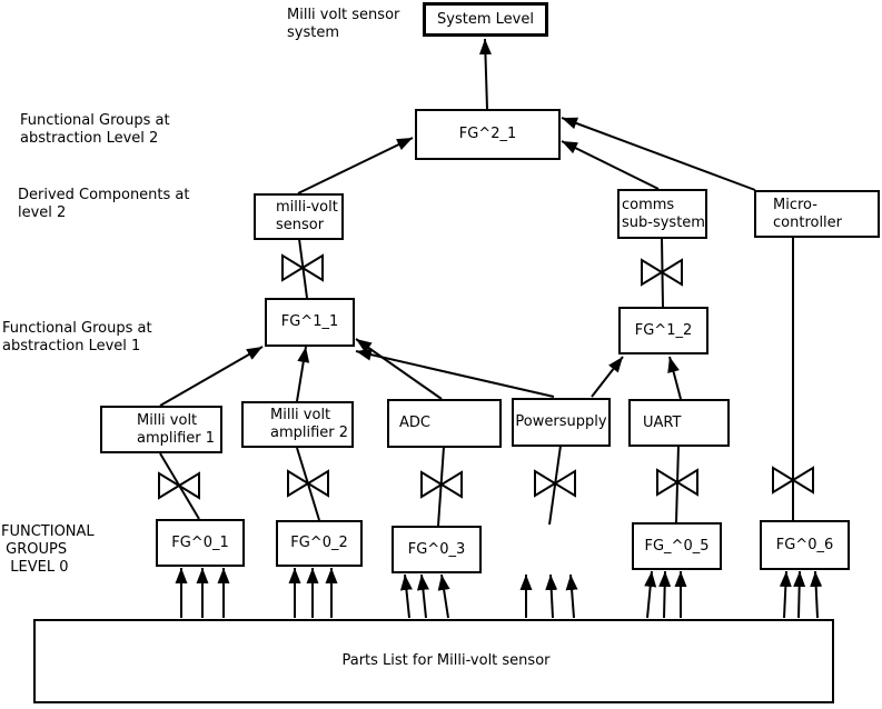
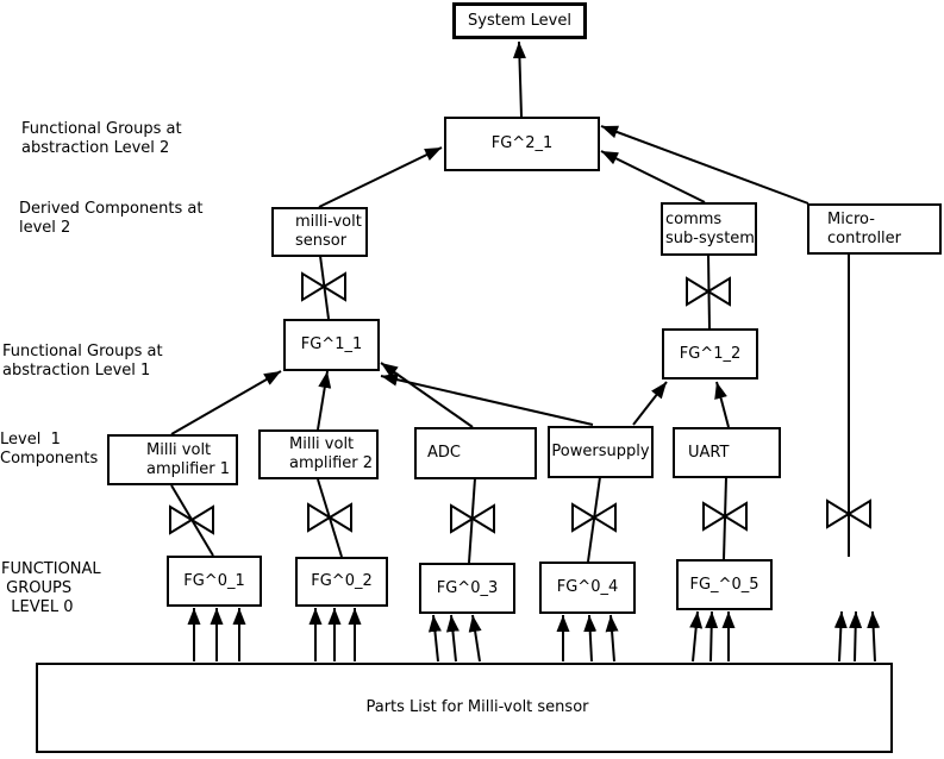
- Milli volt sensor
- system
  Functional Groups at
  abstraction Level 2
  Derived Components at
  level 2
  Functional Groups at
  abstraction Level 1
+ Level 1
+ Components
  FUNCTIONAL
  GROUPS
  LEVEL 0
  System Level
  FG^2_1
  milli-volt
  sensor
  comms
  sub-system
  Micro-
  controller
  FG^1_1
  FG^1_2
  Milli volt
  amplifier 1
  Milli volt
  amplifier 2
  ADC
  Powersupply
  UART
  FG^0_1
  FG^0_2
  FG^0_3
+ FG^0_4
  FG_^0_5
- FG^0_6
  Parts List for Milli-volt sensor
